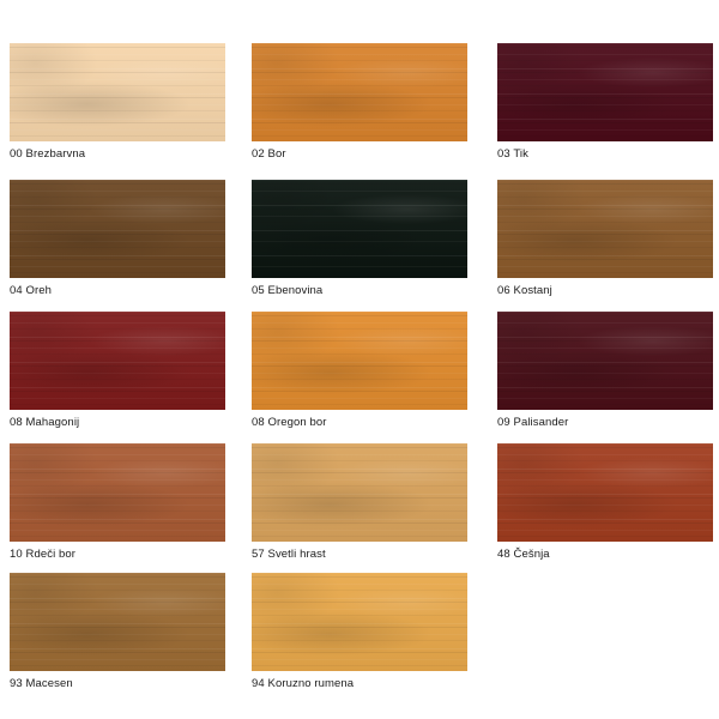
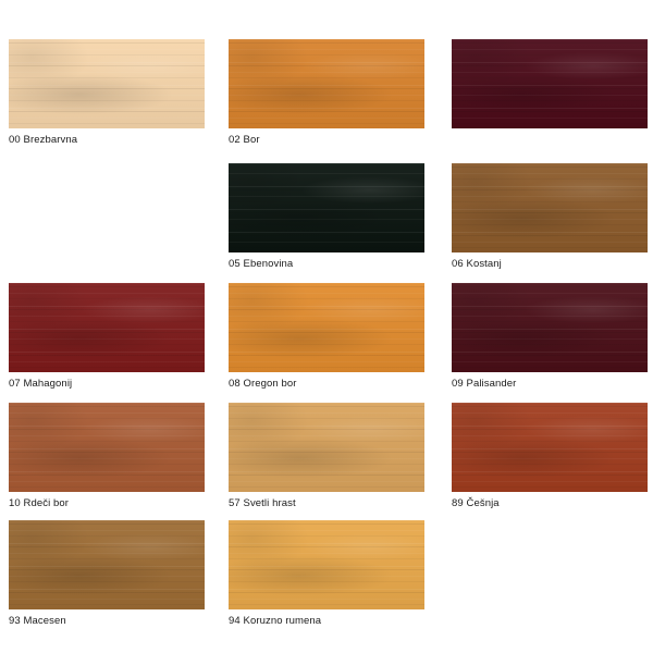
  00 Brezbarvna
  02 Bor
- 03 Tik
- 04 Oreh
  05 Ebenovina
  06 Kostanj
- 08 Mahagonij
+ 07 Mahagonij
  08 Oregon bor
  09 Palisander
  10 Rdeči bor
  57 Svetli hrast
- 48 Češnja
+ 89 Češnja
  93 Macesen
  94 Koruzno rumena
